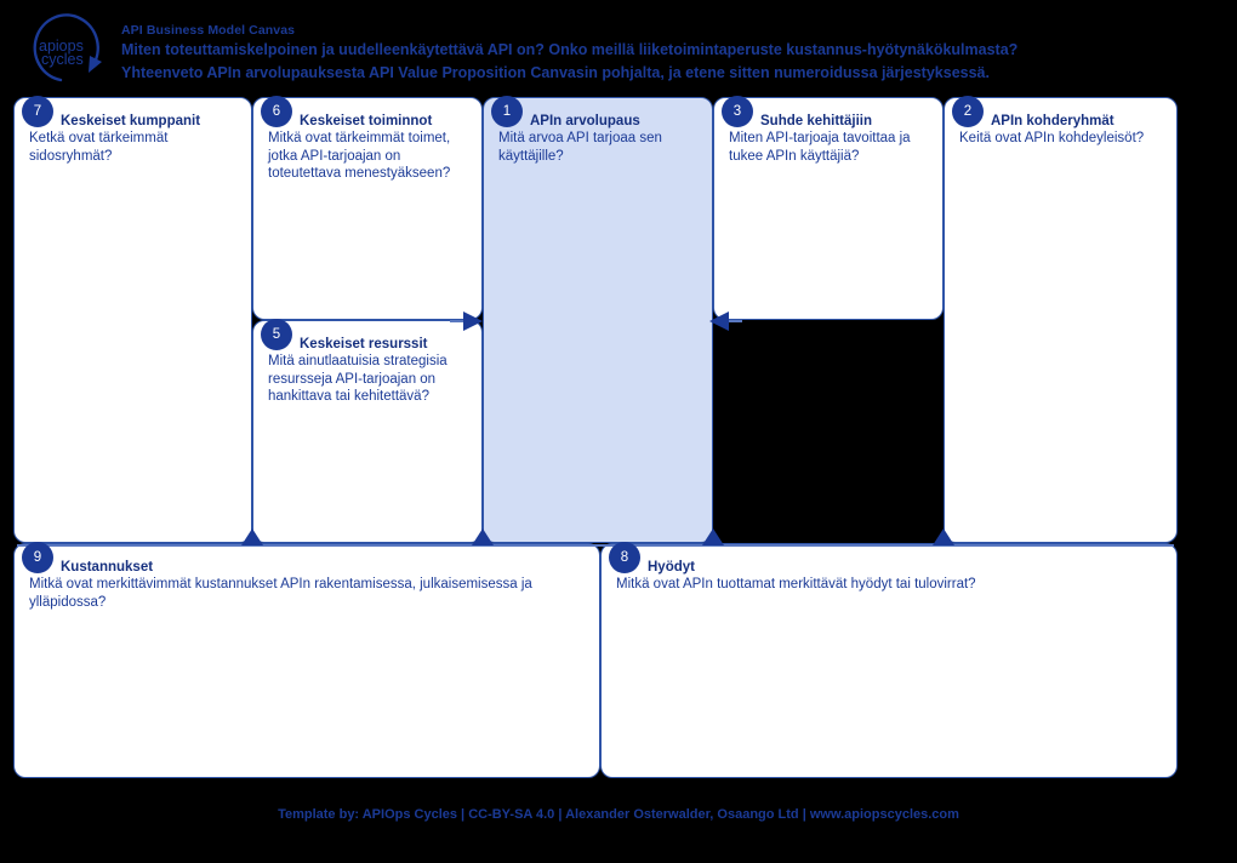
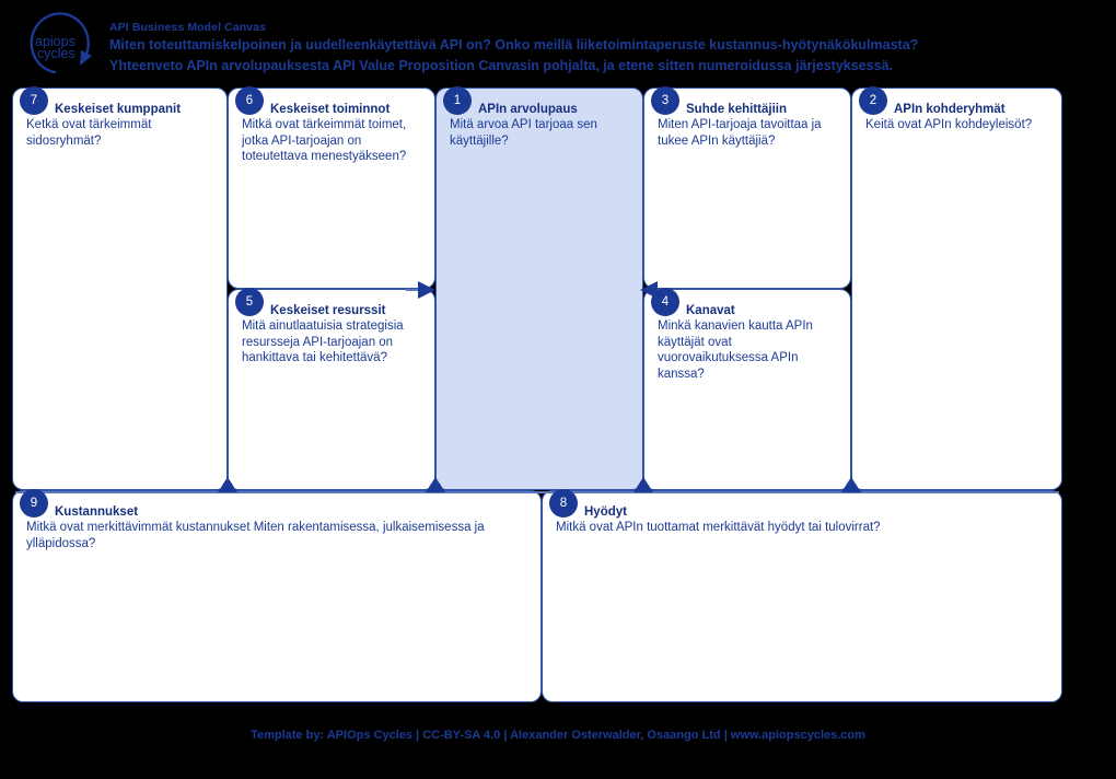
  apiops
  cycles
  API Business Model Canvas
  Miten toteuttamiskelpoinen ja uudelleenkäytettävä API on? Onko meillä liiketoimintaperuste kustannus-hyötynäkökulmasta?
  Yhteenveto APIn arvolupauksesta API Value Proposition Canvasin pohjalta, ja etene sitten numeroidussa järjestyksessä.
  7
  Keskeiset kumppanit
  Ketkä ovat tärkeimmät sidosryhmät?
  6
  Keskeiset toiminnot
  Mitkä ovat tärkeimmät toimet, jotka API-tarjoajan on toteutettava menestyäkseen?
  5
  Keskeiset resurssit
  Mitä ainutlaatuisia strategisia resursseja API-tarjoajan on hankittava tai kehitettävä?
  1
  APIn arvolupaus
  Mitä arvoa API tarjoaa sen käyttäjille?
  3
  Suhde kehittäjiin
  Miten API-tarjoaja tavoittaa ja tukee APIn käyttäjiä?
+ 4
+ Kanavat
+ Minkä kanavien kautta APIn käyttäjät ovat vuorovaikutuksessa APIn kanssa?
  2
  APIn kohderyhmät
  Keitä ovat APIn kohdeyleisöt?
  9
  Kustannukset
- Mitkä ovat merkittävimmät kustannukset APIn rakentamisessa, julkaisemisessa ja ylläpidossa?
+ Mitkä ovat merkittävimmät kustannukset Miten rakentamisessa, julkaisemisessa ja ylläpidossa?
  8
  Hyödyt
  Mitkä ovat APIn tuottamat merkittävät hyödyt tai tulovirrat?
  Template by: APIOps Cycles | CC-BY-SA 4.0 | Alexander Osterwalder, Osaango Ltd | www.apiopscycles.com
